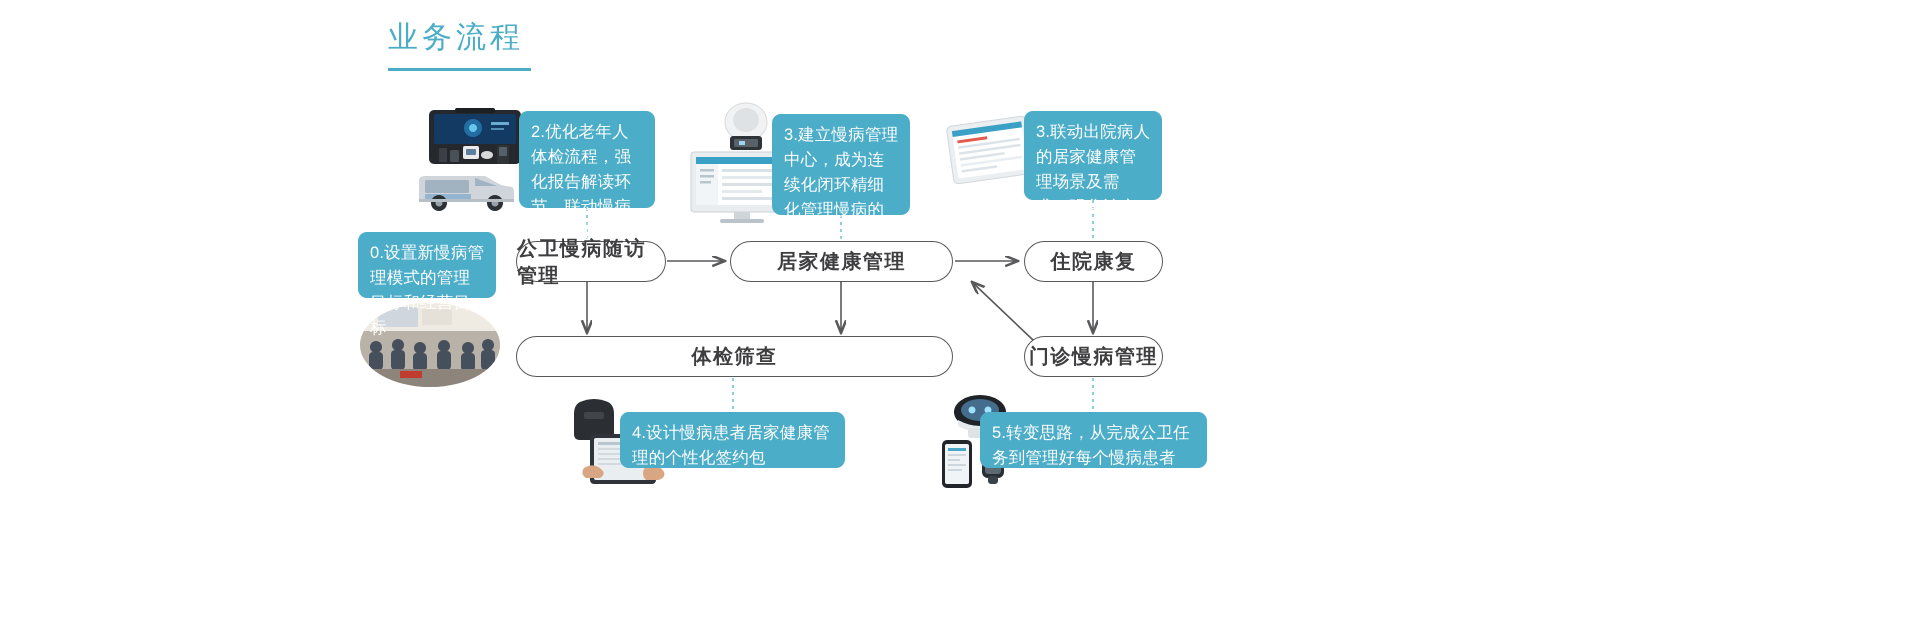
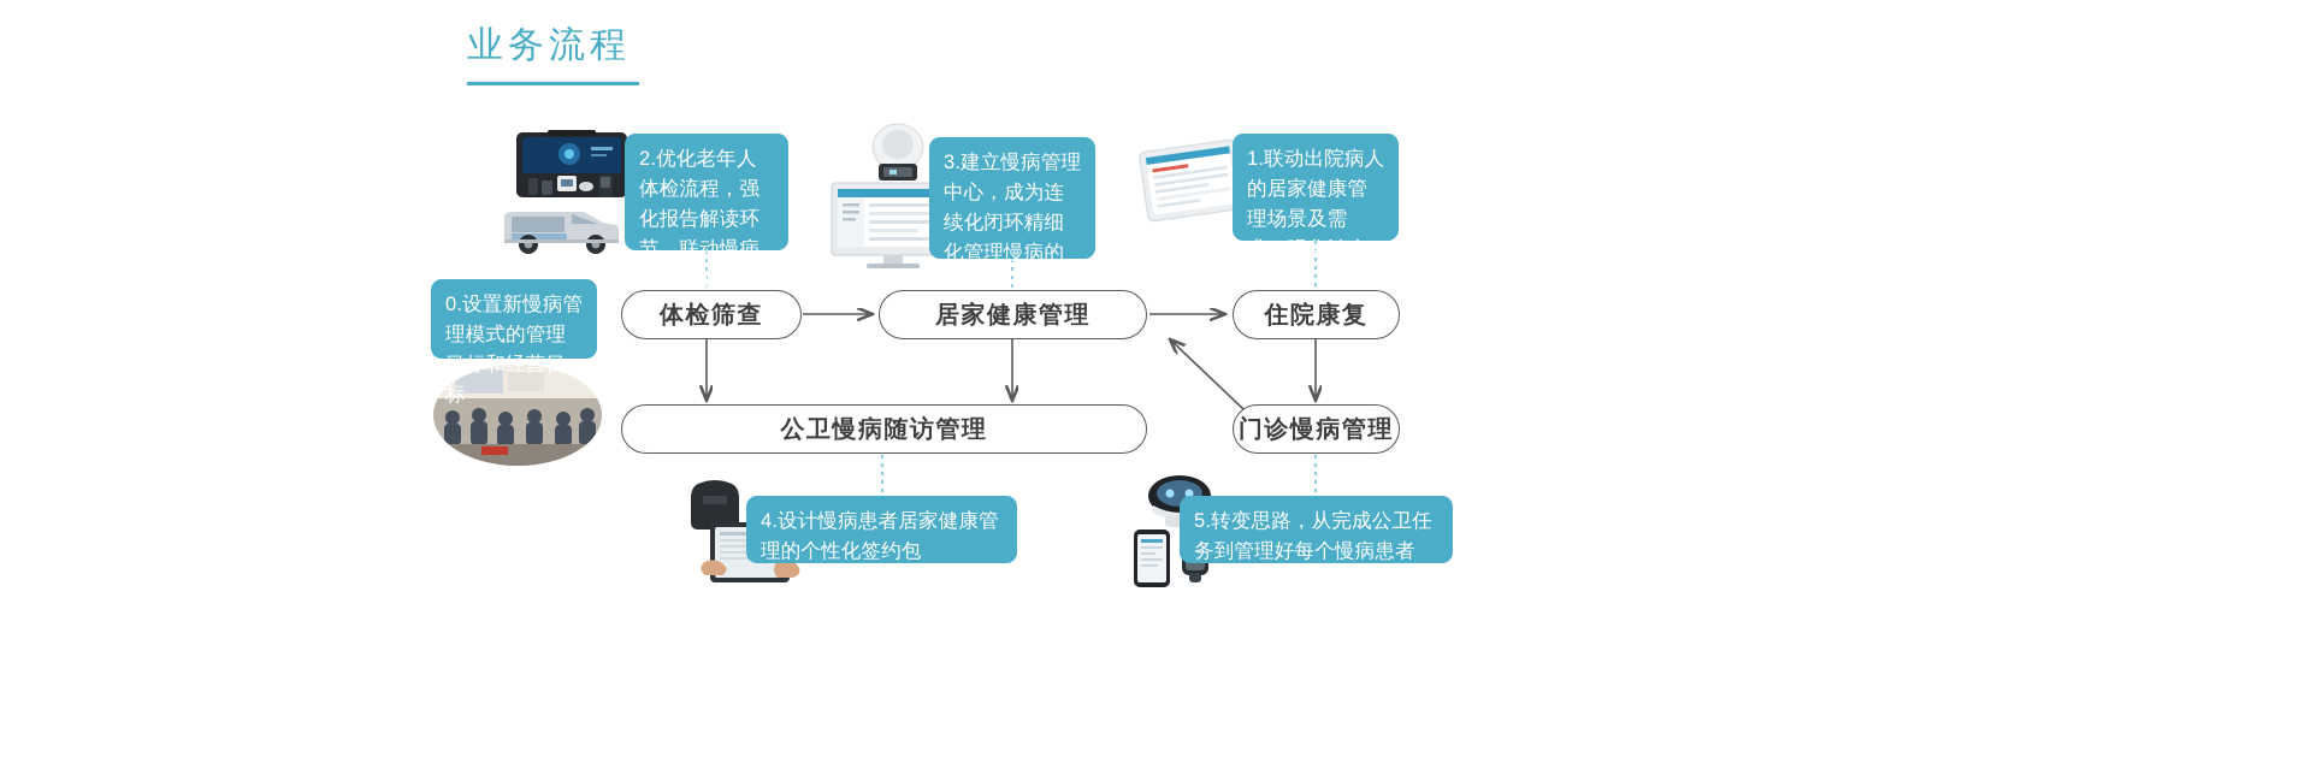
  业务流程
  0.设置新慢病管理模式的管理目标和经营目标
  2.优化老年人体检流程，强化报告解读环节，联动慢病管理中心
  3.建立慢病管理中心，成为连续化闭环精细化管理慢病的战略组织
- 3.联动出院病人的居家健康管理场景及需求，强化治疗效果
+ 1.联动出院病人的居家健康管理场景及需求，强化治疗效果
  4.设计慢病患者居家健康管理的个性化签约包
  5.转变思路，从完成公卫任务到管理好每个慢病患者
- 公卫慢病随访管理
+ 体检筛查
  居家健康管理
  住院康复
- 体检筛查
+ 公卫慢病随访管理
  门诊慢病管理
